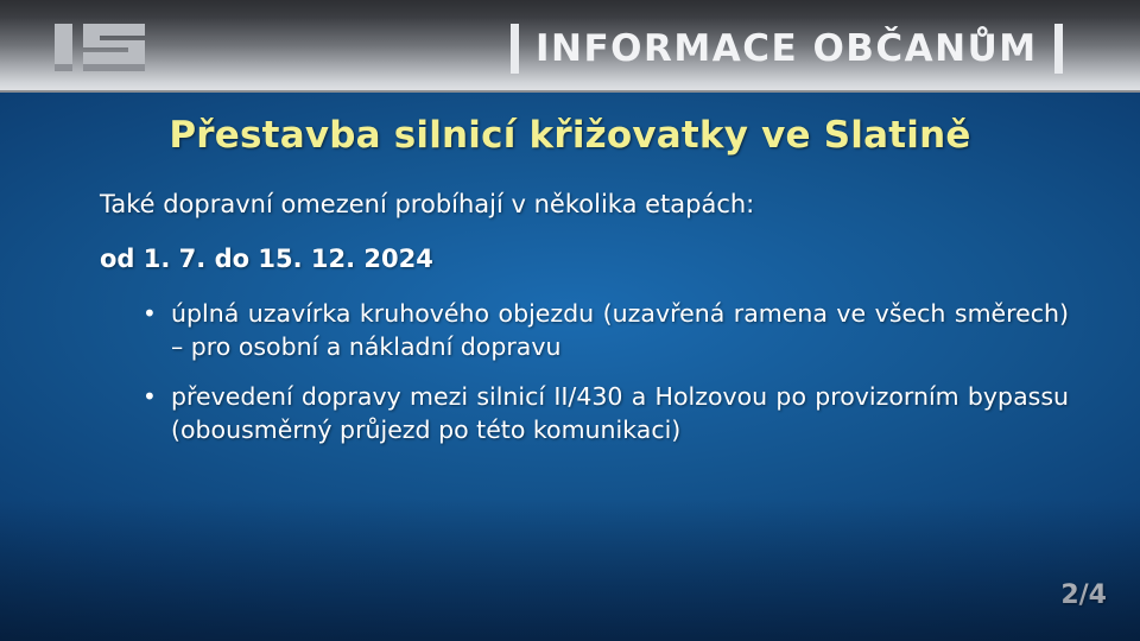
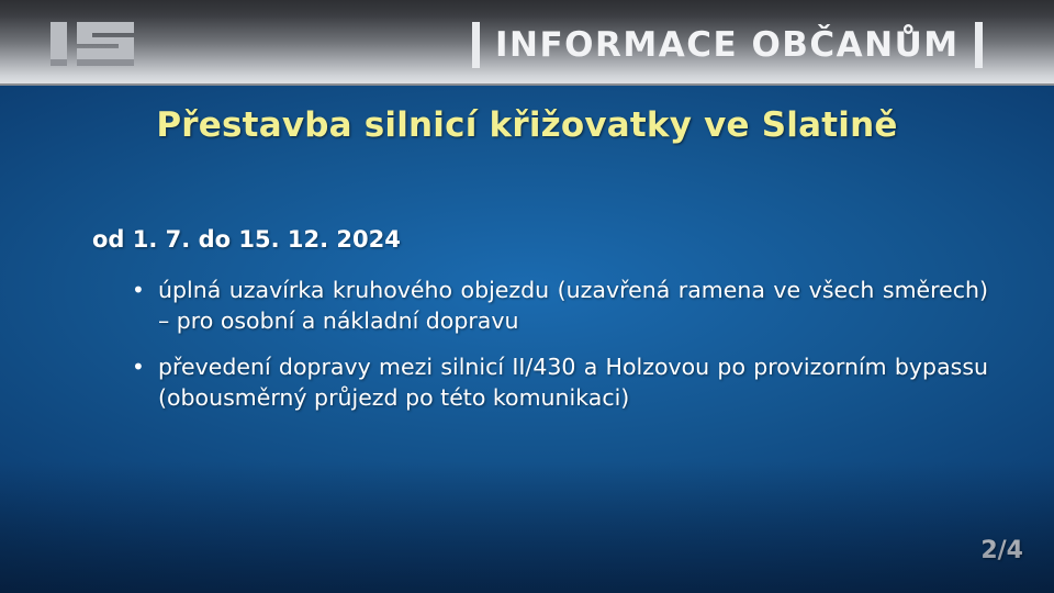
  INFORMACE OBČANŮM
  Přestavba silnicí křižovatky ve Slatině
- Také dopravní omezení probíhají v několika etapách:
  od 1. 7. do 15. 12. 2024
  •
  úplná uzavírka kruhového objezdu (uzavřená ramena ve všech směrech) – pro osobní a nákladní dopravu
  •
  převedení dopravy mezi silnicí II/430 a Holzovou po provizorním bypassu (obousměrný průjezd po této komunikaci)
